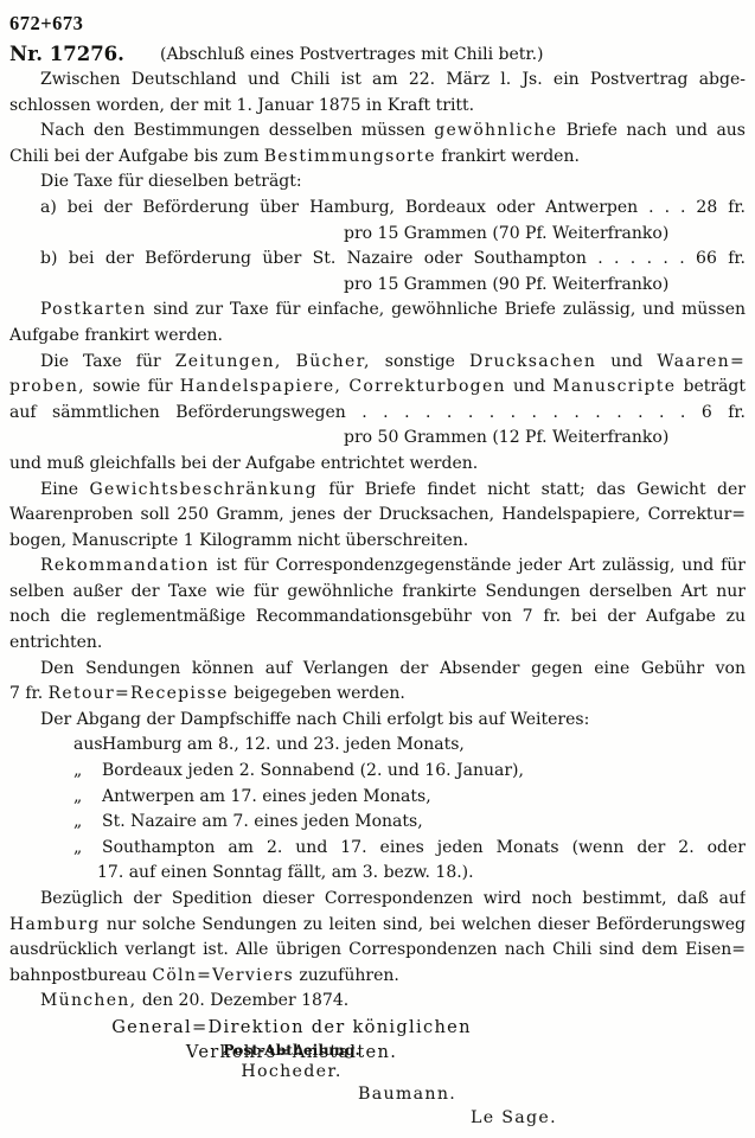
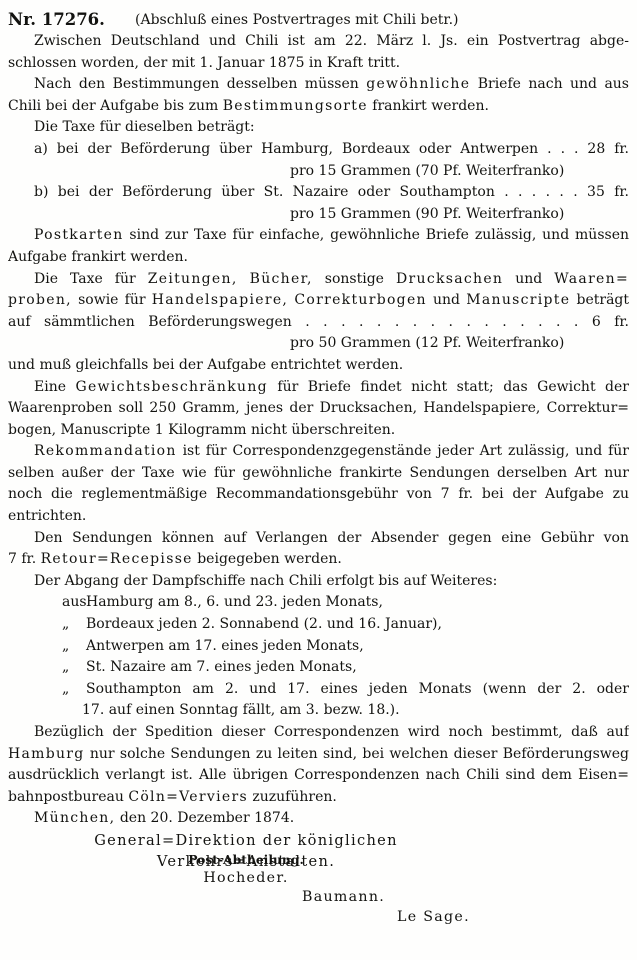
- 672+673
  Nr. 17276.
  (Abschluß eines Postvertrages mit Chili betr.)
  Zwischen Deutschland und Chili ist am 22. März l. Js. ein Postvertrag abge-
  schlossen worden, der mit 1. Januar 1875 in Kraft tritt.
  Nach den Bestimmungen desselben müssen gewöhnliche Briefe nach und aus
  Chili bei der Aufgabe bis zum Bestimmungsorte frankirt werden.
  Die Taxe für dieselben beträgt:
  a) bei der Beförderung über Hamburg, Bordeaux oder Antwerpen . . . 28 fr.
  pro 15 Grammen (70 Pf. Weiterfranko)
- b) bei der Beförderung über St. Nazaire oder Southampton . . . . . . 66 fr.
+ b) bei der Beförderung über St. Nazaire oder Southampton . . . . . . 35 fr.
  pro 15 Grammen (90 Pf. Weiterfranko)
  Postkarten sind zur Taxe für einfache, gewöhnliche Briefe zulässig, und müssen
  Aufgabe frankirt werden.
  Die Taxe für Zeitungen, Bücher, sonstige Drucksachen und Waaren=
  proben, sowie für Handelspapiere, Correkturbogen und Manuscripte beträgt
  auf sämmtlichen Beförderungswegen . . . . . . . . . . . . . . . . 6 fr.
  pro 50 Grammen (12 Pf. Weiterfranko)
  und muß gleichfalls bei der Aufgabe entrichtet werden.
  Eine Gewichtsbeschränkung für Briefe findet nicht statt; das Gewicht der
  Waarenproben soll 250 Gramm, jenes der Drucksachen, Handelspapiere, Correktur=
  bogen, Manuscripte 1 Kilogramm nicht überschreiten.
  Rekommandation ist für Correspondenzgegenstände jeder Art zulässig, und für
  selben außer der Taxe wie für gewöhnliche frankirte Sendungen derselben Art nur
  noch die reglementmäßige Recommandationsgebühr von 7 fr. bei der Aufgabe zu
  entrichten.
  Den Sendungen können auf Verlangen der Absender gegen eine Gebühr von
  7 fr. Retour=Recepisse beigegeben werden.
  Der Abgang der Dampfschiffe nach Chili erfolgt bis auf Weiteres:
- ausHamburg am 8., 12. und 23. jeden Monats,
+ ausHamburg am 8., 6. und 23. jeden Monats,
  „ Bordeaux jeden 2. Sonnabend (2. und 16. Januar),
  „ Antwerpen am 17. eines jeden Monats,
  „ St. Nazaire am 7. eines jeden Monats,
  „ Southampton am 2. und 17. eines jeden Monats (wenn der 2. oder
  17. auf einen Sonntag fällt, am 3. bezw. 18.).
  Bezüglich der Spedition dieser Correspondenzen wird noch bestimmt, daß auf
  Hamburg nur solche Sendungen zu leiten sind, bei welchen dieser Beförderungsweg
  ausdrücklich verlangt ist. Alle übrigen Correspondenzen nach Chili sind dem Eisen=
  bahnpostbureau Cöln=Verviers zuzuführen.
  München, den 20. Dezember 1874.
  General=Direktion der königlichen Verkehrs=Anstalten.
  Post-Abtheilung.
  Hocheder.
  Baumann.
  Le Sage.
